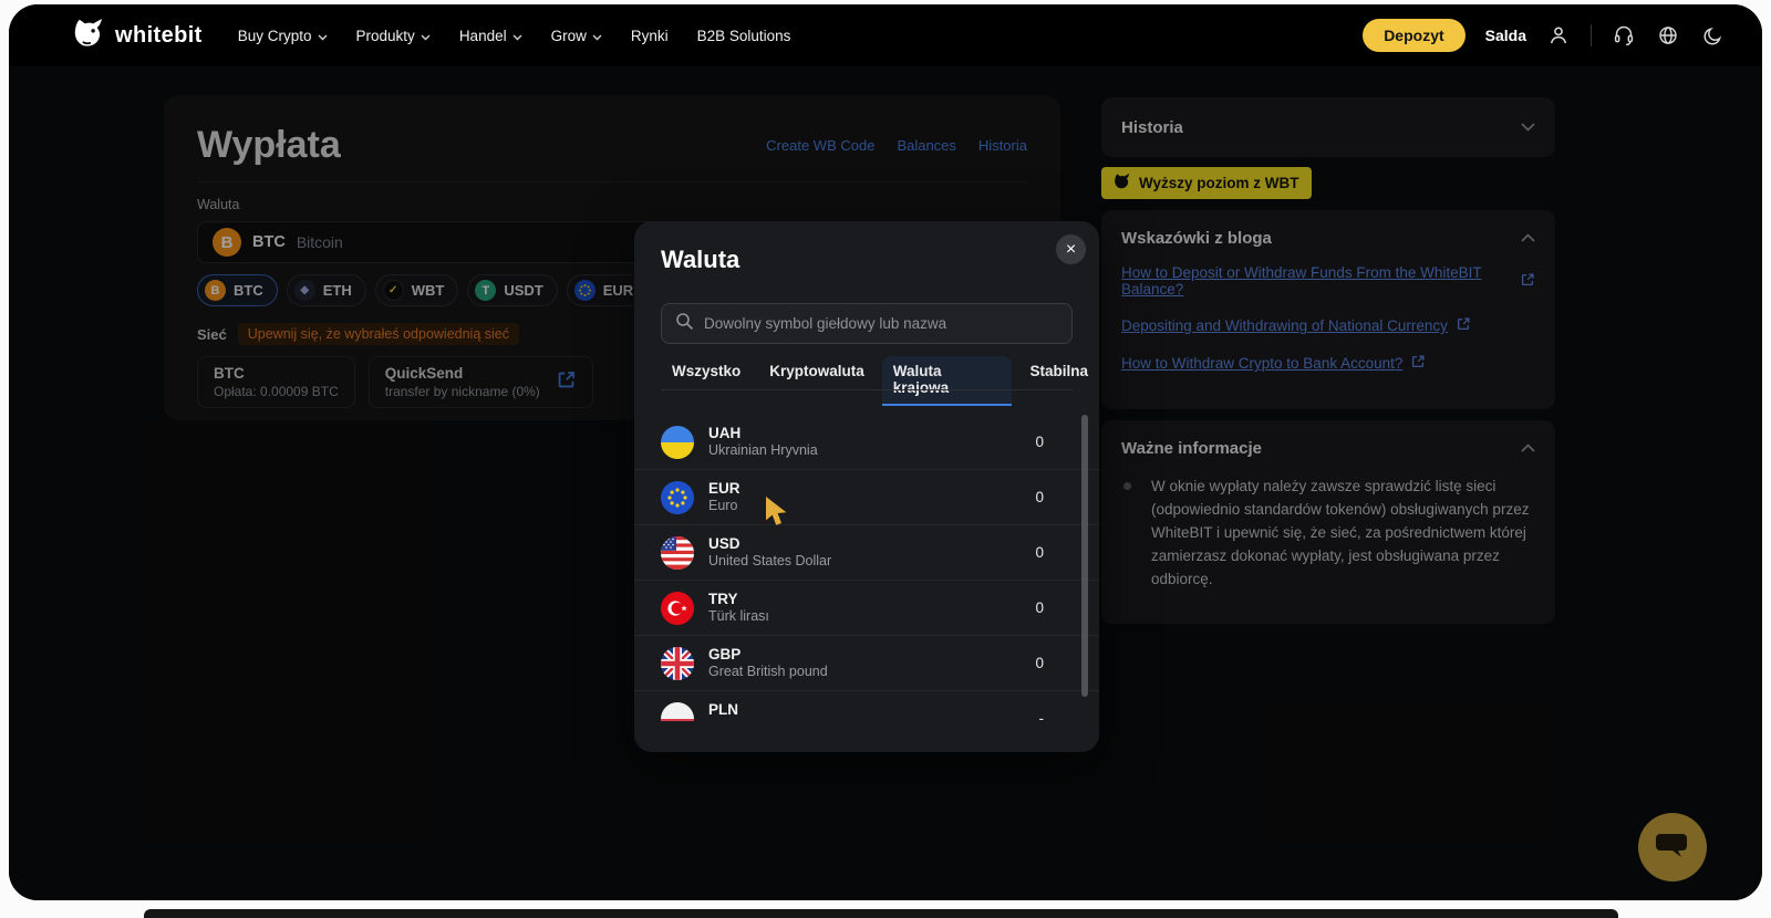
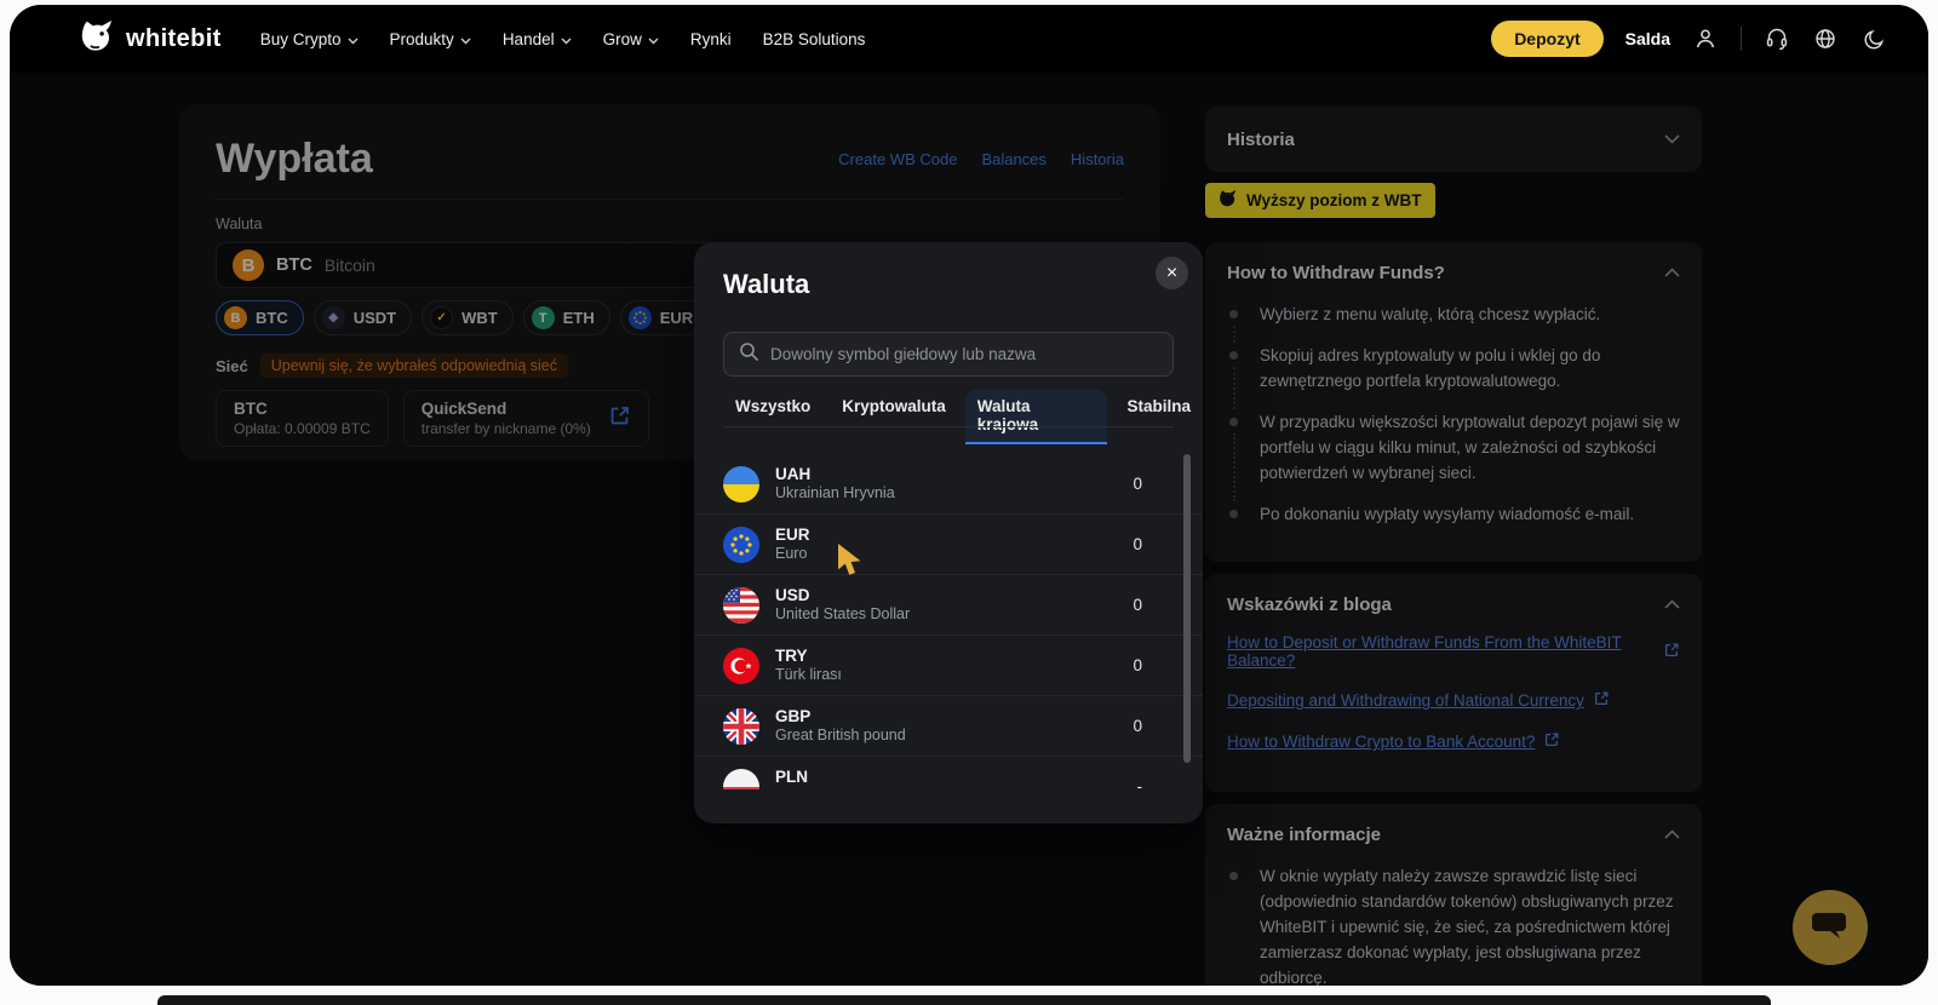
  whitebit
  Buy Crypto
  Produkty
  Handel
  Grow
  Rynki
  B2B Solutions
  Depozyt
  Salda
  Wypłata
  Create WB Code
  Balances
  Historia
  Waluta
  B
  BTC
  Bitcoin
  B
  BTC
  ◆
- ETH
+ USDT
  ✓
  WBT
  T
- USDT
+ ETH
  EUR
  Sieć
  Upewnij się, że wybrałeś odpowiednią sieć
  BTC
  Opłata: 0.00009 BTC
  QuickSend
  transfer by nickname (0%)
  Historia
  Wyższy poziom z WBT
+ How to Withdraw Funds?
+ Wybierz z menu walutę, którą chcesz wypłacić.
+ Skopiuj adres kryptowaluty w polu i wklej go do zewnętrznego portfela kryptowalutowego.
+ W przypadku większości kryptowalut depozyt pojawi się w portfelu w ciągu kilku minut, w zależności od szybkości potwierdzeń w wybranej sieci.
+ Po dokonaniu wypłaty wysyłamy wiadomość e-mail.
  Wskazówki z bloga
  How to Deposit or Withdraw Funds From the WhiteBIT Balance?
  Depositing and Withdrawing of National Currency
  How to Withdraw Crypto to Bank Account?
  Ważne informacje
  W oknie wypłaty należy zawsze sprawdzić listę sieci (odpowiednio standardów tokenów) obsługiwanych przez WhiteBIT i upewnić się, że sieć, za pośrednictwem której zamierzasz dokonać wypłaty, jest obsługiwana przez odbiorcę.
  ×
  Waluta
  Dowolny symbol giełdowy lub nazwa
  Wszystko
  Kryptowaluta
  Waluta krajowa
  Stabilna
  UAH
  Ukrainian Hryvnia
  0
  EUR
  Euro
  0
  USD
  United States Dollar
  0
  TRY
  Türk lirası
  0
  GBP
  Great British pound
  0
  PLN
  -
